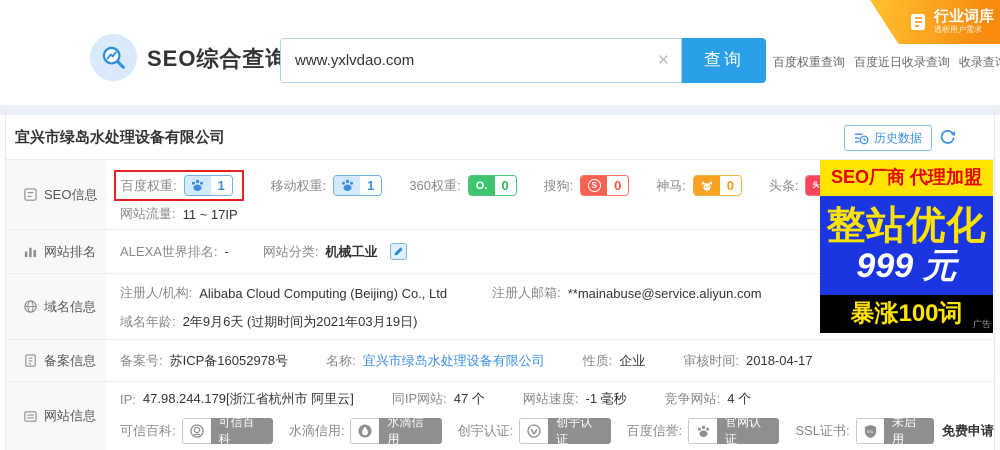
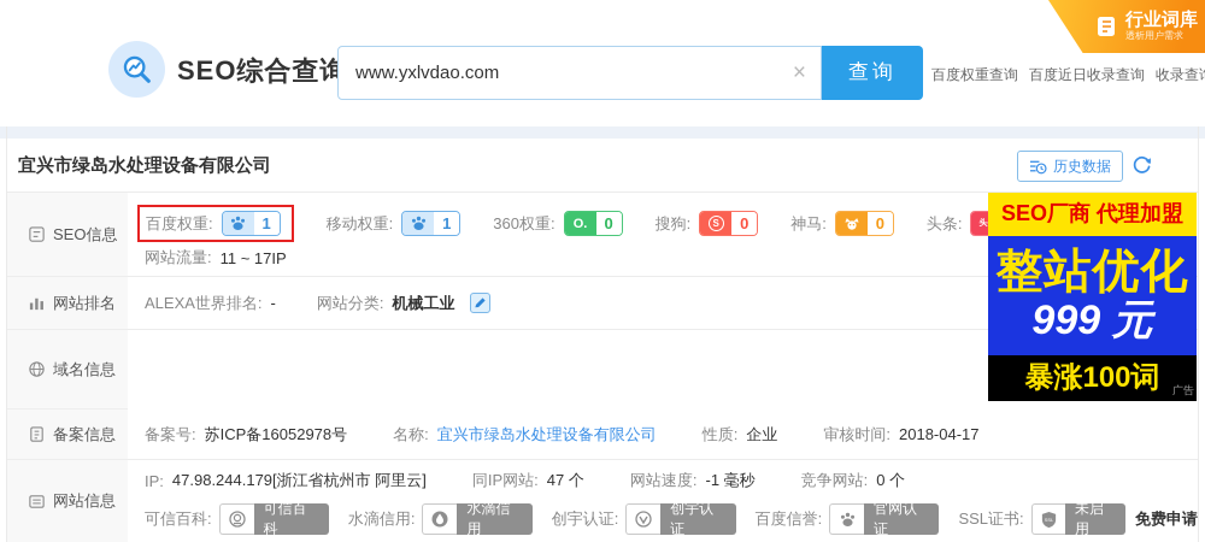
  SEO综合查询
  www.yxlvdao.com
  ×
  查询
  百度权重查询
  百度近日收录查询
  收录查
  行业词库
  透析用户需求
  宜兴市绿岛水处理设备有限公司
  历史数据
  SEO信息
  网站排名
  域名信息
  备案信息
  网站信息
  百度权重:
  1
  移动权重:
  1
  360权重:
  O.
  0
  搜狗:
  S
  0
  神马:
  0
  头条:
  网站流量:
  11 ~ 17IP
  ALEXA世界排名:
  -
  网站分类:
  机械工业
- 注册人/机构:
- Alibaba Cloud Computing (Beijing) Co., Ltd
- 注册人邮箱:
- **mainabuse@service.aliyun.com
- 域名年龄:
- 2年9月6天 (过期时间为2021年03月19日)
  备案号:
  苏ICP备16052978号
  名称:
  宜兴市绿岛水处理设备有限公司
  性质:
  企业
  审核时间:
  2018-04-17
  IP:
  47.98.244.179[浙江省杭州市 阿里云]
  同IP网站:
  47 个
  网站速度:
  -1 毫秒
  竞争网站:
- 4 个
+ 0 个
  可信百科:
  可信百科
  水滴信用:
  水滴信用
  创宇认证:
  创宇认证
  百度信誉:
  官网认证
  SSL证书:
  未启用
  免费申请
  SEO厂商 代理加盟
  整站优化
  999 元
  暴涨100词
  广告
